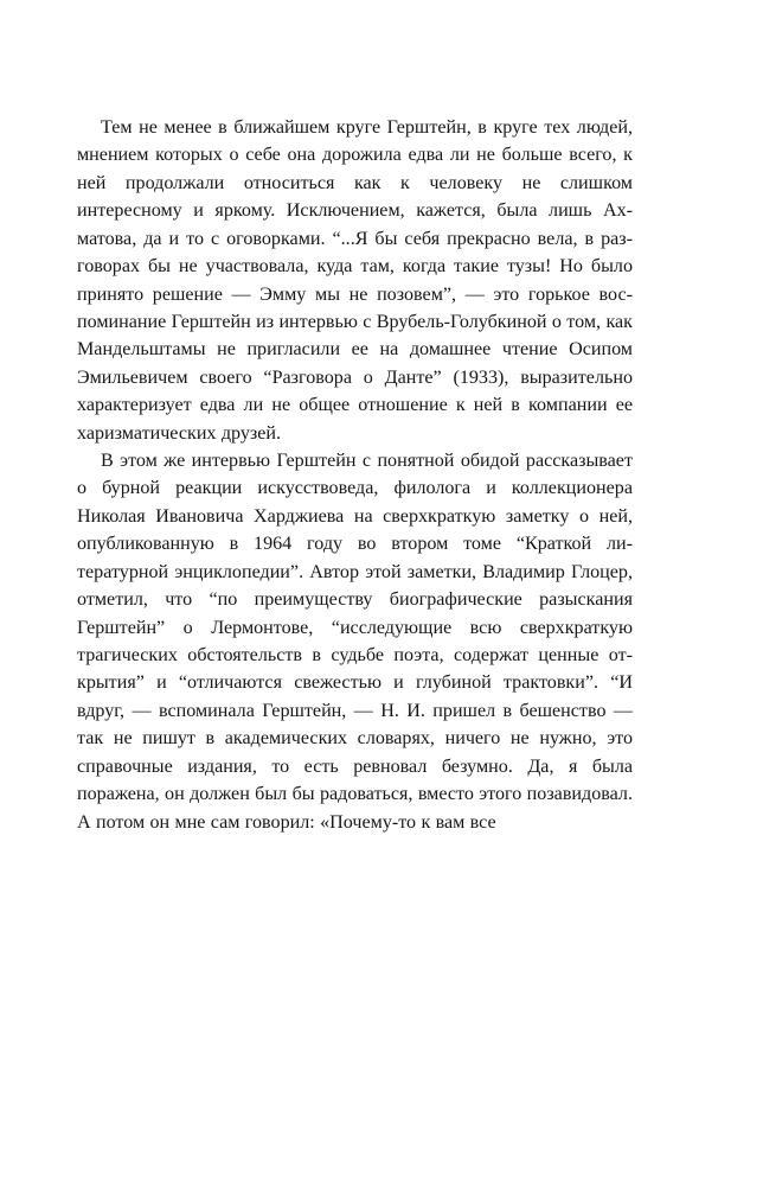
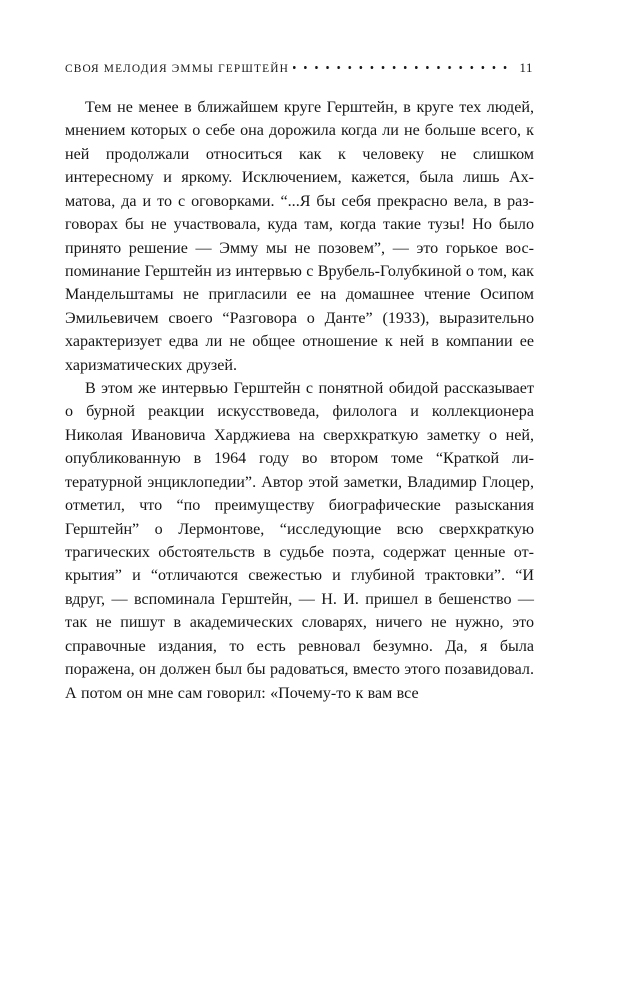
+ СВОЯ МЕЛОДИЯ ЭММЫ ГЕРШТЕЙН
+ 11
- Тем не менее в ближайшем круге Герштейн, в круге тех лю­дей, мнением которых о себе она дорожила едва ли не больше всего, к ней продолжали относиться как к человеку не слишком интересному и яркому. Исключением, кажется, была лишь Ах­матова, да и то с оговорками. “...Я бы себя прекрасно вела, в раз­говорах бы не участвовала, куда там, когда такие тузы! Но было принято решение — Эмму мы не позовем”, — это горькое вос­поминание Герштейн из интервью с Врубель-Голубкиной о том, как Мандельштамы не пригласили ее на домашнее чтение Оси­пом Эмильевичем своего “Разговора о Данте” (1933), вырази­тельно характеризует едва ли не общее отношение к ней в ком­пании ее харизматических друзей.
+ Тем не менее в ближайшем круге Герштейн, в круге тех лю­дей, мнением которых о себе она дорожила когда ли не больше всего, к ней продолжали относиться как к человеку не слишком интересному и яркому. Исключением, кажется, была лишь Ах­матова, да и то с оговорками. “...Я бы себя прекрасно вела, в раз­говорах бы не участвовала, куда там, когда такие тузы! Но было принято решение — Эмму мы не позовем”, — это горькое вос­поминание Герштейн из интервью с Врубель-Голубкиной о том, как Мандельштамы не пригласили ее на домашнее чтение Оси­пом Эмильевичем своего “Разговора о Данте” (1933), вырази­тельно характеризует едва ли не общее отношение к ней в ком­пании ее харизматических друзей.
  В этом же интервью Герштейн с понятной обидой рассказы­вает о бурной реакции искусствоведа, филолога и коллекционе­ра Николая Ивановича Харджиева на сверхкраткую заметку о ней, опубликованную в 1964 году во втором томе “Краткой ли­тературной энциклопедии”. Автор этой заметки, Владимир Гло­цер, отметил, что “по преимуществу биографические разыска­ния Герштейн” о Лермонтове, “исследующие всю сверхкраткую трагических обстоятельств в судьбе поэта, содержат ценные от­крытия” и “отличаются свежестью и глубиной трактовки”. “И вдруг, — вспоминала Герштейн, — Н. И. пришел в бешен­ство — так не пишут в академических словарях, ничего не нуж­но, это справочные издания, то есть ревновал безумно. Да, я была поражена, он должен был бы радоваться, вместо этого позавидовал. А потом он мне сам говорил: «Почему-то к вам все
